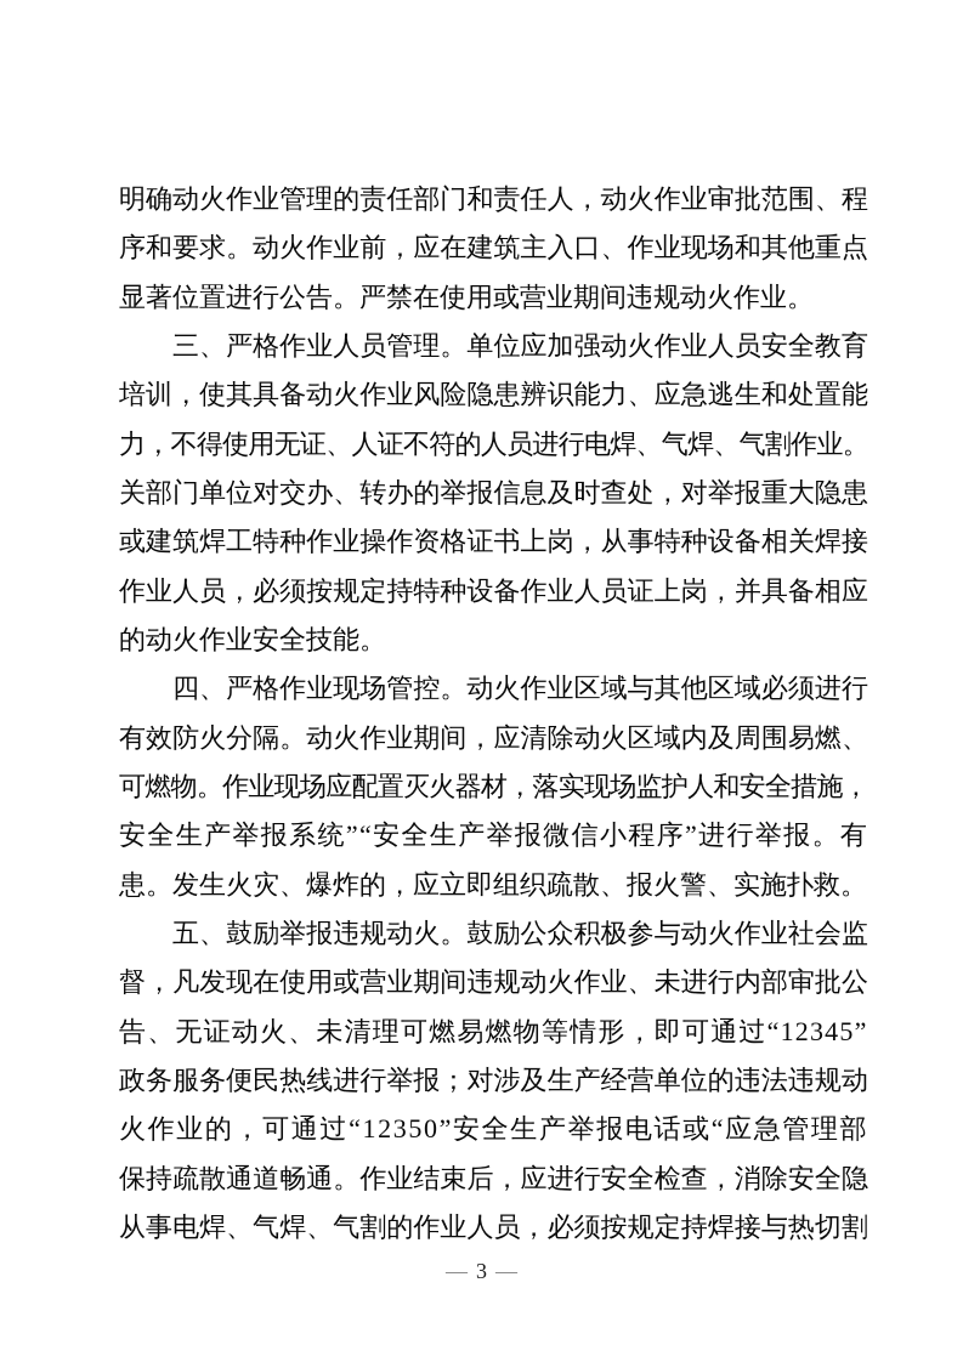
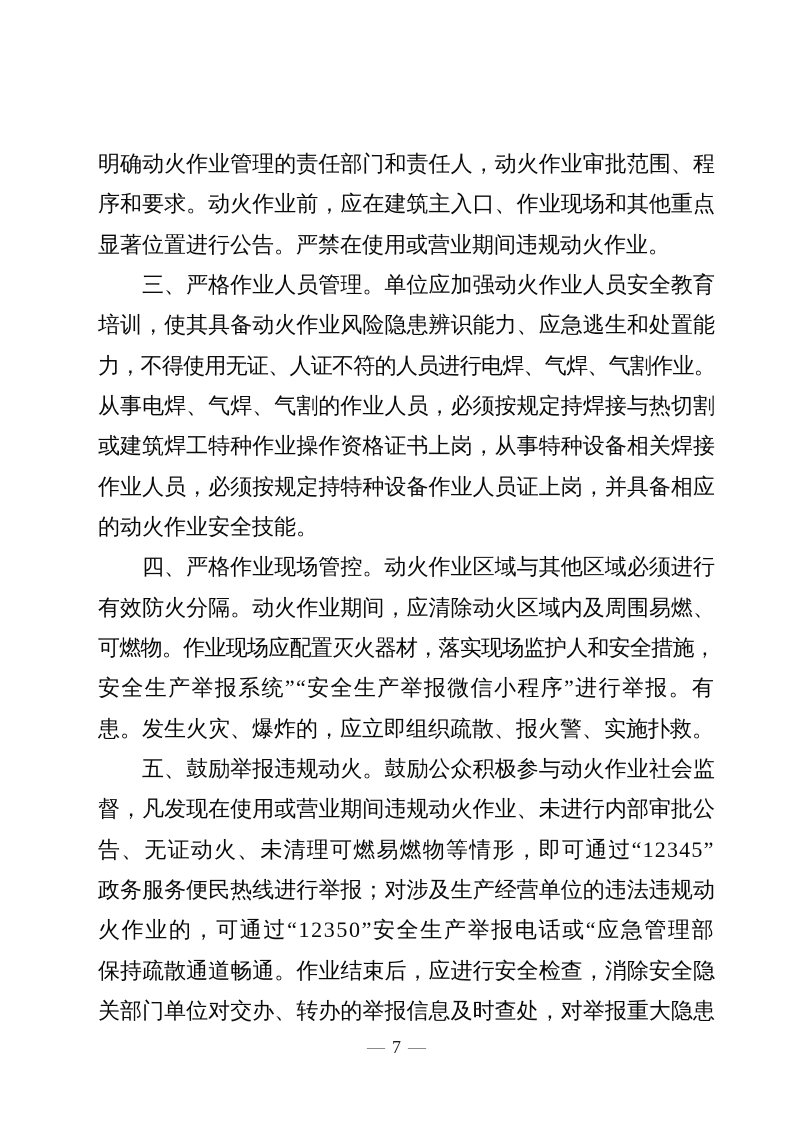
  明确动火作业管理的责任部门和责任人，动火作业审批范围、程
  序和要求。动火作业前，应在建筑主入口、作业现场和其他重点
  显著位置进行公告。严禁在使用或营业期间违规动火作业。
  三、严格作业人员管理。单位应加强动火作业人员安全教育
  培训，使其具备动火作业风险隐患辨识能力、应急逃生和处置能
  力，不得使用无证、人证不符的人员进行电焊、气焊、气割作业。
- 关部门单位对交办、转办的举报信息及时查处，对举报重大隐患
+ 从事电焊、气焊、气割的作业人员，必须按规定持焊接与热切割
  或建筑焊工特种作业操作资格证书上岗，从事特种设备相关焊接
  作业人员，必须按规定持特种设备作业人员证上岗，并具备相应
  的动火作业安全技能。
  四、严格作业现场管控。动火作业区域与其他区域必须进行
  有效防火分隔。动火作业期间，应清除动火区域内及周围易燃、
  可燃物。作业现场应配置灭火器材，落实现场监护人和安全措施，
  安全生产举报系统”“安全生产举报微信小程序”进行举报。有
  患。发生火灾、爆炸的，应立即组织疏散、报火警、实施扑救。
  五、鼓励举报违规动火。鼓励公众积极参与动火作业社会监
  督，凡发现在使用或营业期间违规动火作业、未进行内部审批公
  告、无证动火、未清理可燃易燃物等情形，即可通过“12345”
  政务服务便民热线进行举报；对涉及生产经营单位的违法违规动
  火作业的，可通过“12350”安全生产举报电话或“应急管理部
  保持疏散通道畅通。作业结束后，应进行安全检查，消除安全隐
- 从事电焊、气焊、气割的作业人员，必须按规定持焊接与热切割
+ 关部门单位对交办、转办的举报信息及时查处，对举报重大隐患
- — 3 —
+ — 7 —
